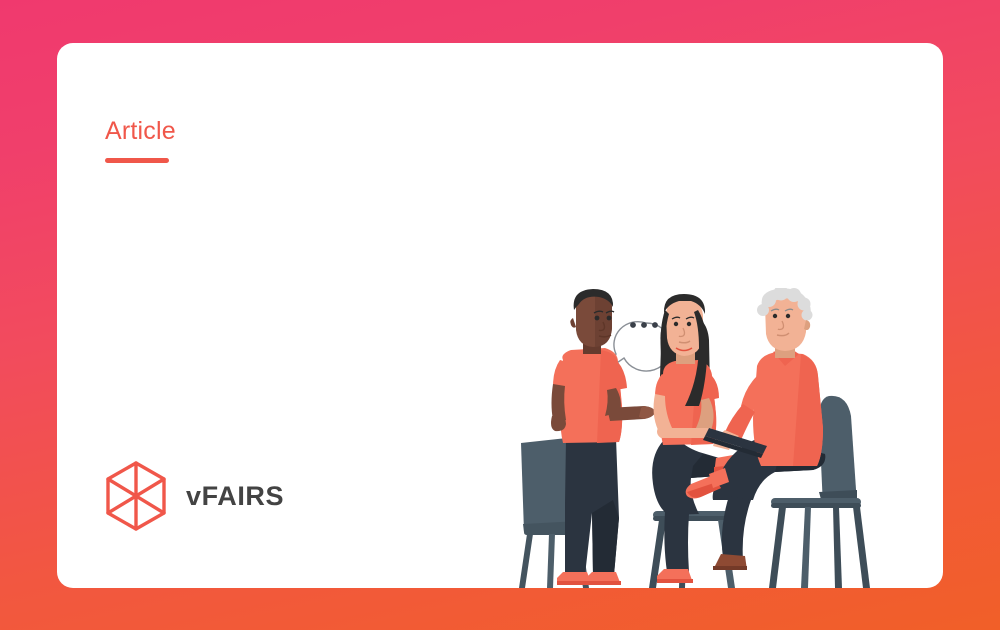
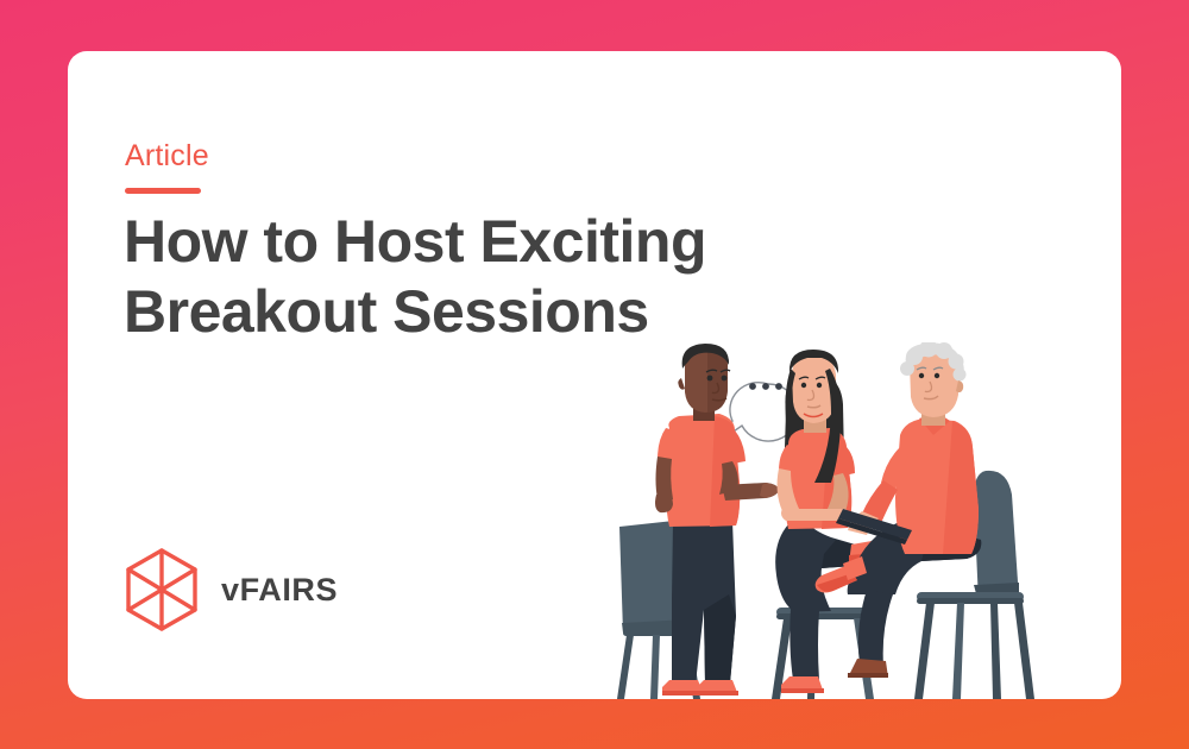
  Article
+ How to Host Exciting Breakout Sessions
  vFAIRS
